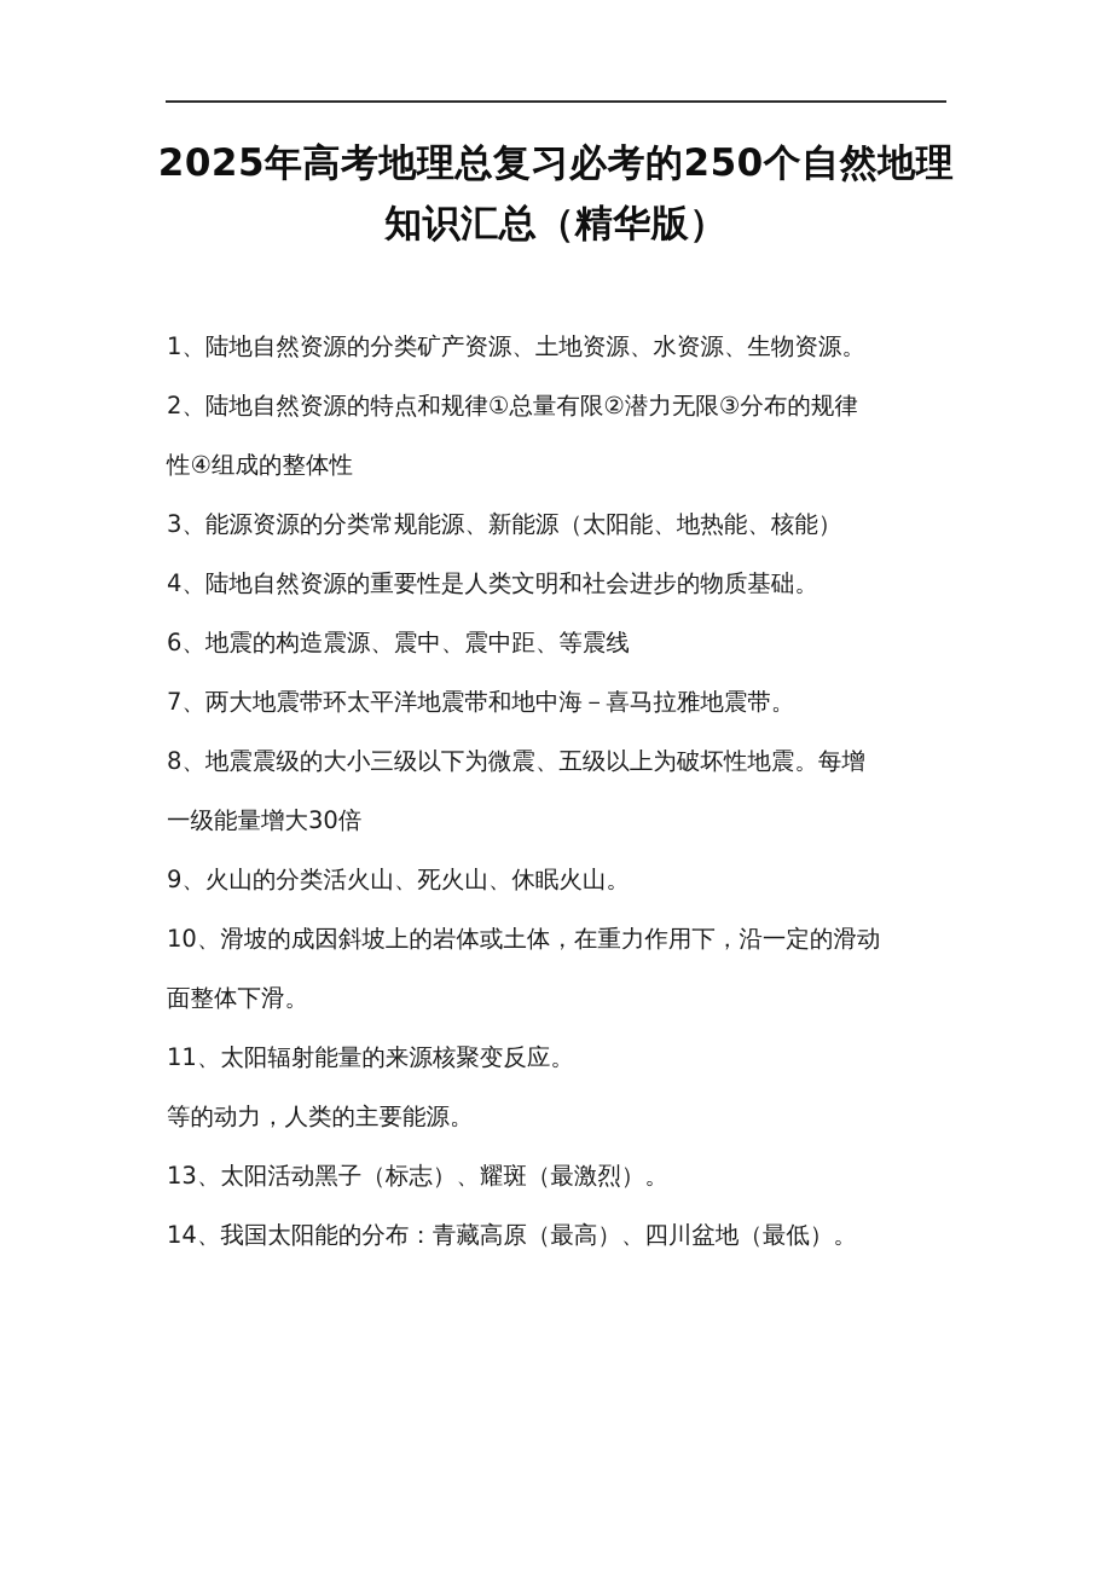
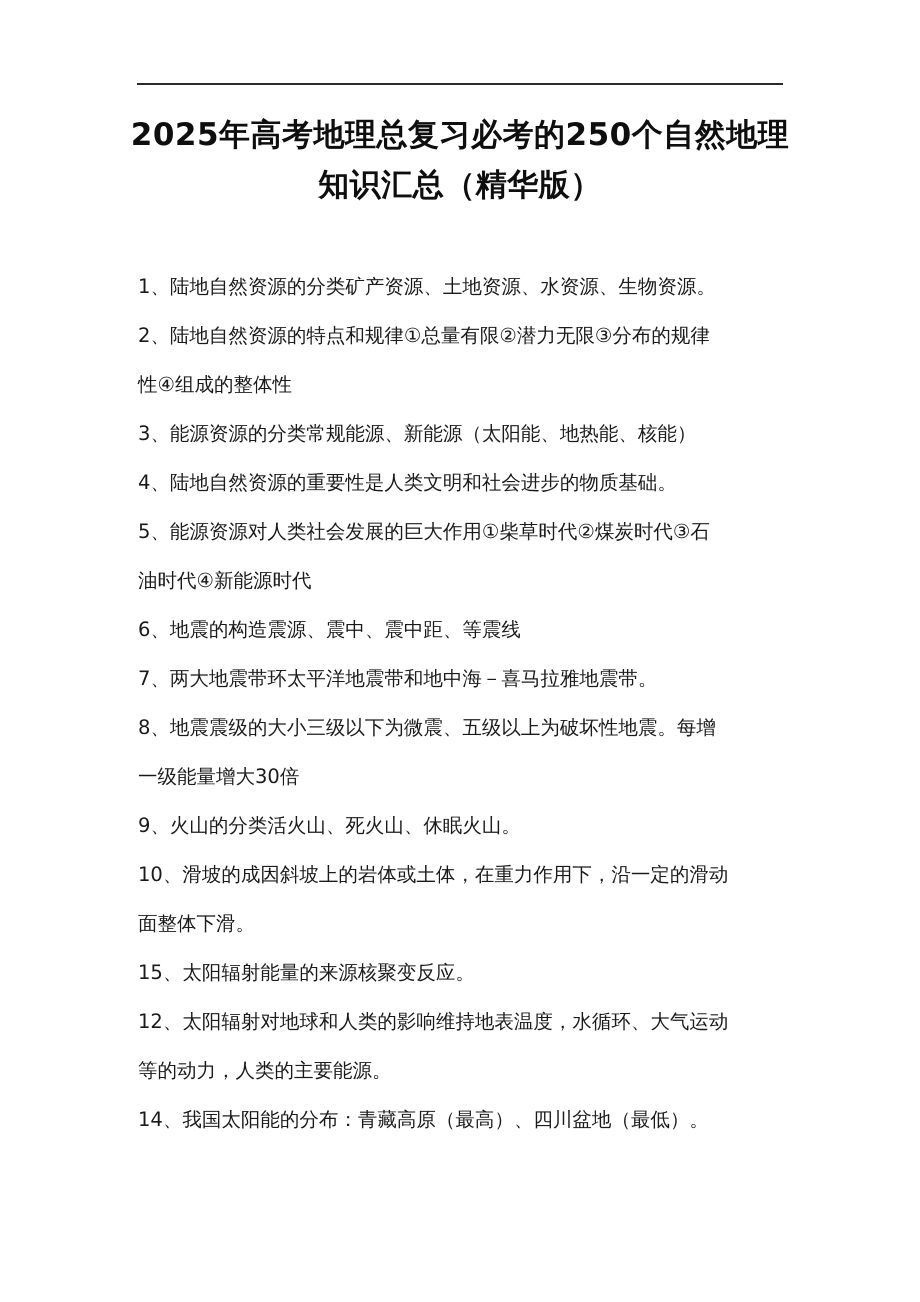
  2025年高考地理总复习必考的250个自然地理
  知识汇总（精华版）
  1、陆地自然资源的分类矿产资源、土地资源、水资源、生物资源。
  2、陆地自然资源的特点和规律①总量有限②潜力无限③分布的规律
  性④组成的整体性
  3、能源资源的分类常规能源、新能源（太阳能、地热能、核能）
  4、陆地自然资源的重要性是人类文明和社会进步的物质基础。
+ 5、能源资源对人类社会发展的巨大作用①柴草时代②煤炭时代③石
+ 油时代④新能源时代
  6、地震的构造震源、震中、震中距、等震线
  7、两大地震带环太平洋地震带和地中海－喜马拉雅地震带。
  8、地震震级的大小三级以下为微震、五级以上为破坏性地震。每增
  一级能量增大30倍
  9、火山的分类活火山、死火山、休眠火山。
  10、滑坡的成因斜坡上的岩体或土体，在重力作用下，沿一定的滑动
  面整体下滑。
- 11、太阳辐射能量的来源核聚变反应。
+ 15、太阳辐射能量的来源核聚变反应。
+ 12、太阳辐射对地球和人类的影响维持地表温度，水循环、大气运动
  等的动力，人类的主要能源。
- 13、太阳活动黑子（标志）、耀斑（最激烈）。
  14、我国太阳能的分布：青藏高原（最高）、四川盆地（最低）。
